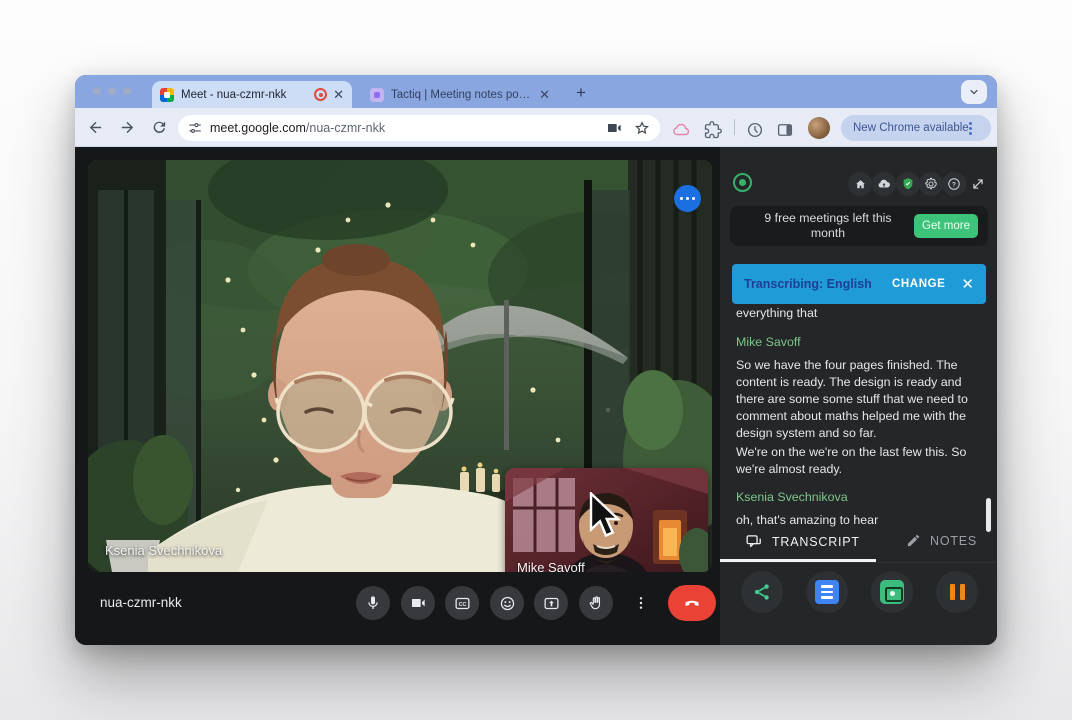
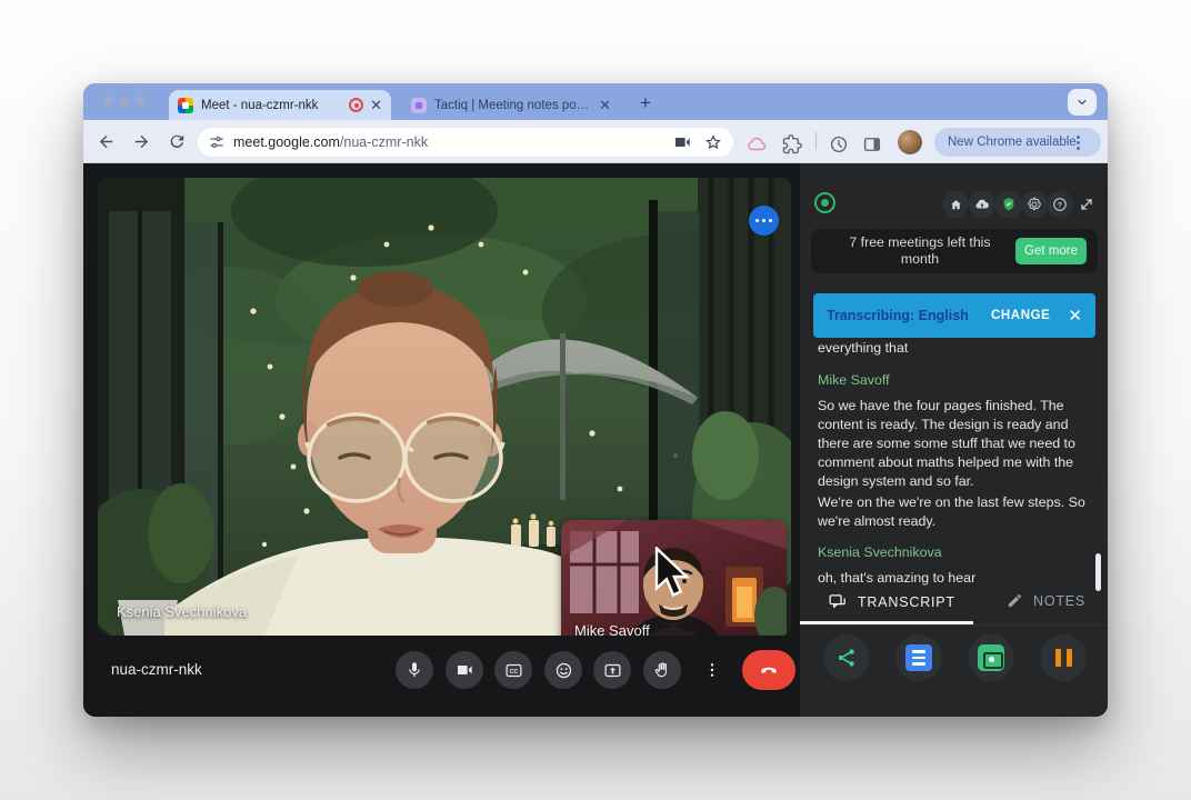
  Meet - nua-czmr-nkk
  ✕
  Tactiq | Meeting notes powe
  ✕
  +
  meet.google.com/nua-czmr-nkk
  New Chrome available
  Ksenia Svechnikova
  Mike Savoff
  nua-czmr-nkk
- 9 free meetings left this month
+ 7 free meetings left this month
  Get more
  Transcribing: English
  CHANGE
  ✕
  everything that
  Mike Savoff
  So we have the four pages finished. The content is ready. The design is ready and there are some some stuff that we need to comment about maths helped me with the design system and so far.
- We're on the we're on the last few this. So we're almost ready.
+ We're on the we're on the last few steps. So we're almost ready.
  Ksenia Svechnikova
  oh, that's amazing to hear
  TRANSCRIPT
  NOTES
